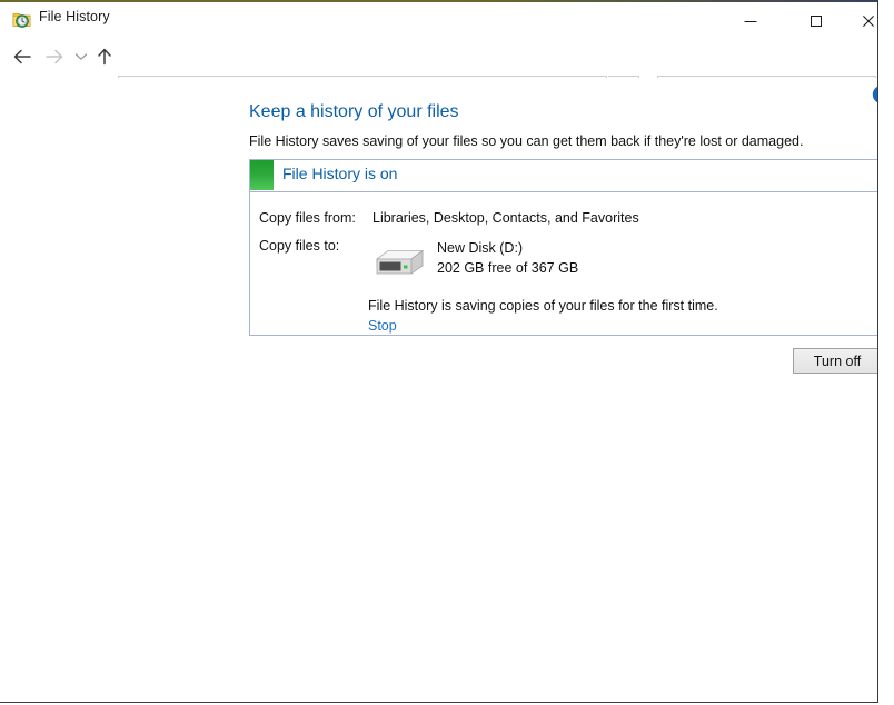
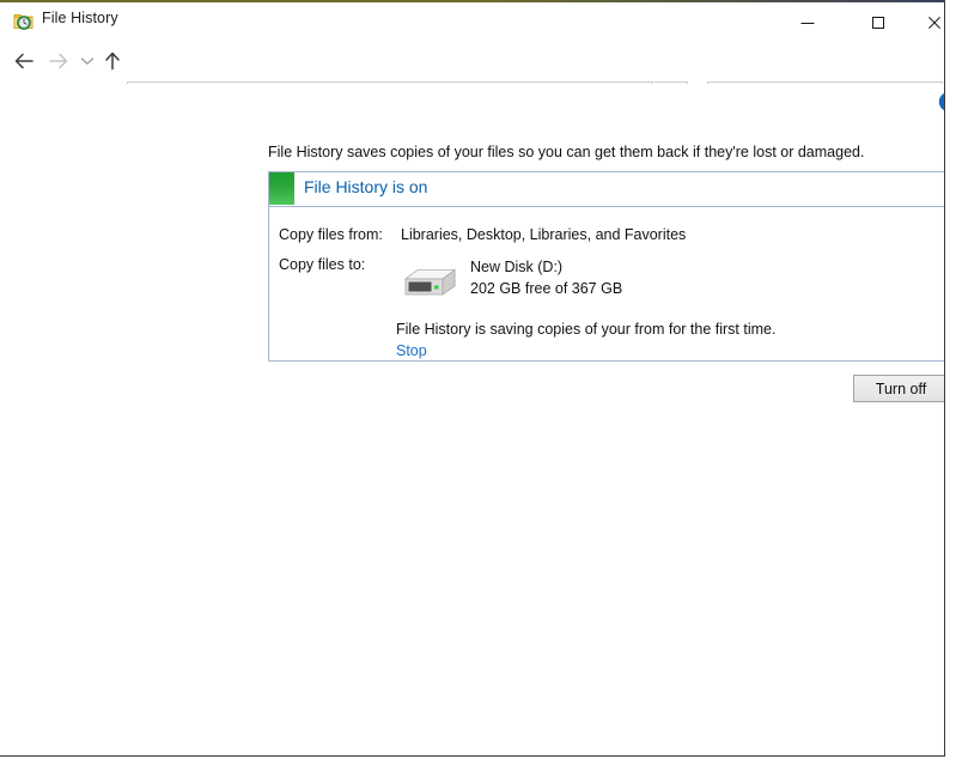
  File History
- Keep a history of your files
- File History saves saving of your files so you can get them back if they're lost or damaged.
+ File History saves copies of your files so you can get them back if they're lost or damaged.
  File History is on
  Copy files from:
- Libraries, Desktop, Contacts, and Favorites
+ Libraries, Desktop, Libraries, and Favorites
  Copy files to:
  New Disk (D:)
  202 GB free of 367 GB
- File History is saving copies of your files for the first time.
+ File History is saving copies of your from for the first time.
  Stop
  Turn off
